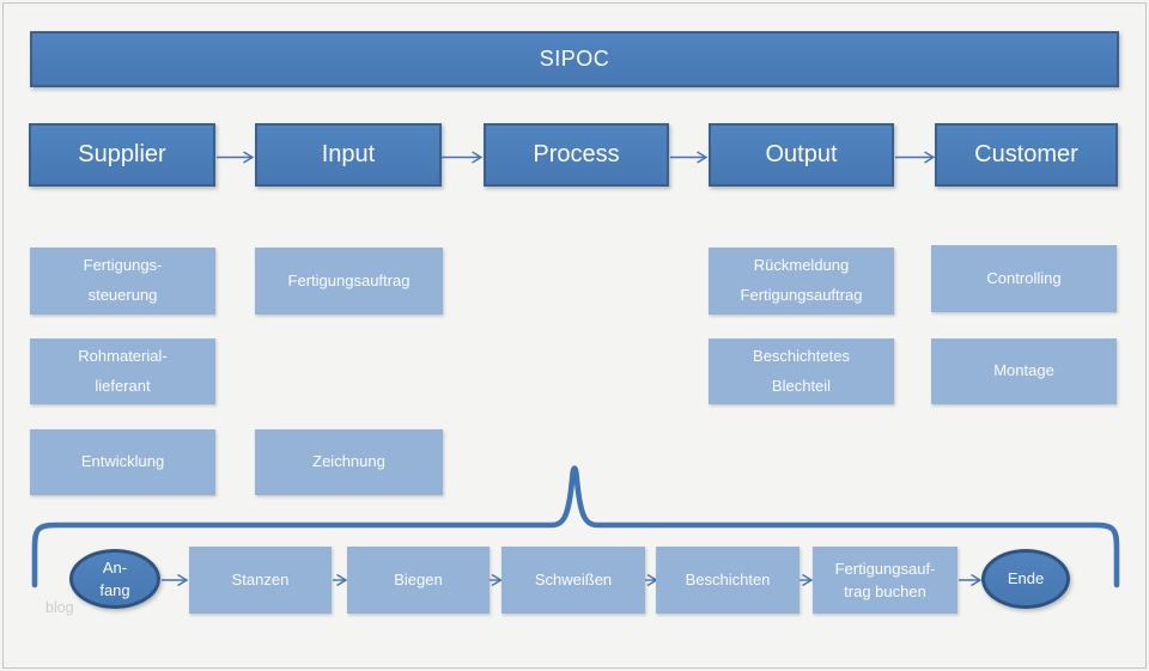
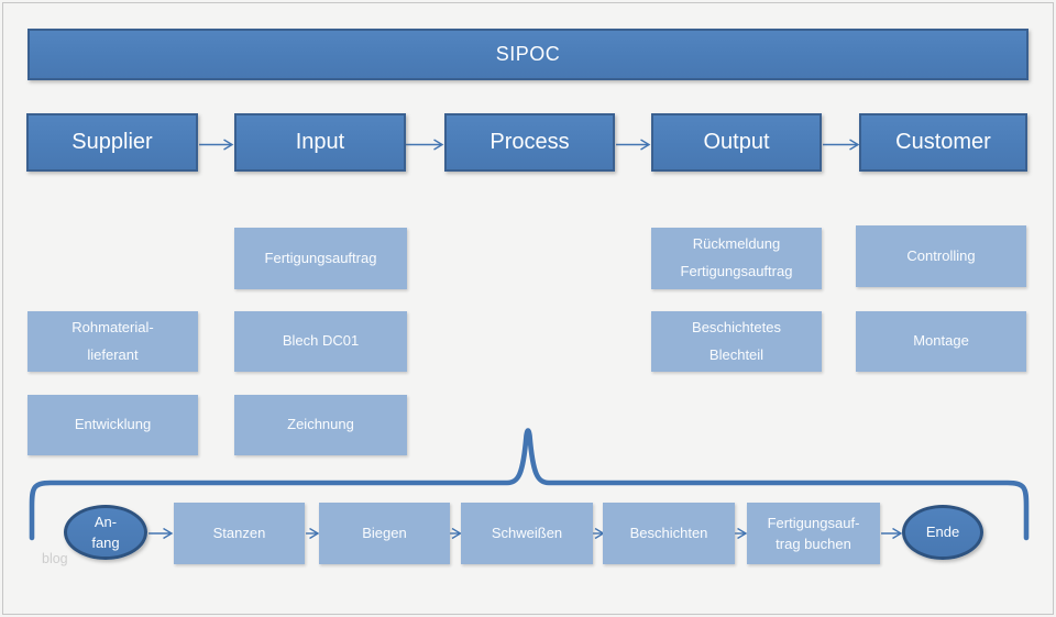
  SIPOC
  Supplier
  Input
  Process
  Output
  Customer
- Fertigungs-
- steuerung
  Rohmaterial-
  lieferant
  Entwicklung
  Fertigungsauftrag
+ Blech DC01
  Zeichnung
  Rückmeldung
  Fertigungsauftrag
  Beschichtetes
  Blechteil
  Controlling
  Montage
  An-
  fang
  Stanzen
  Biegen
  Schweißen
  Beschichten
  Fertigungsauf-
  trag buchen
  Ende
  blog
